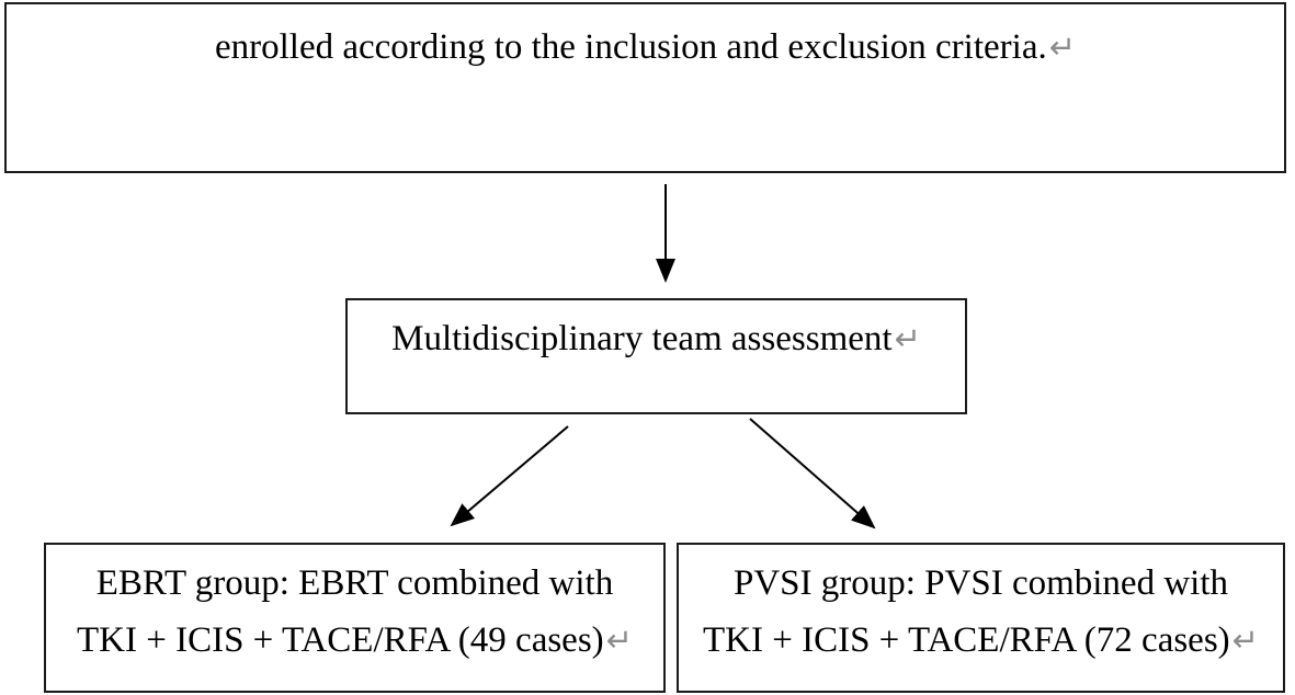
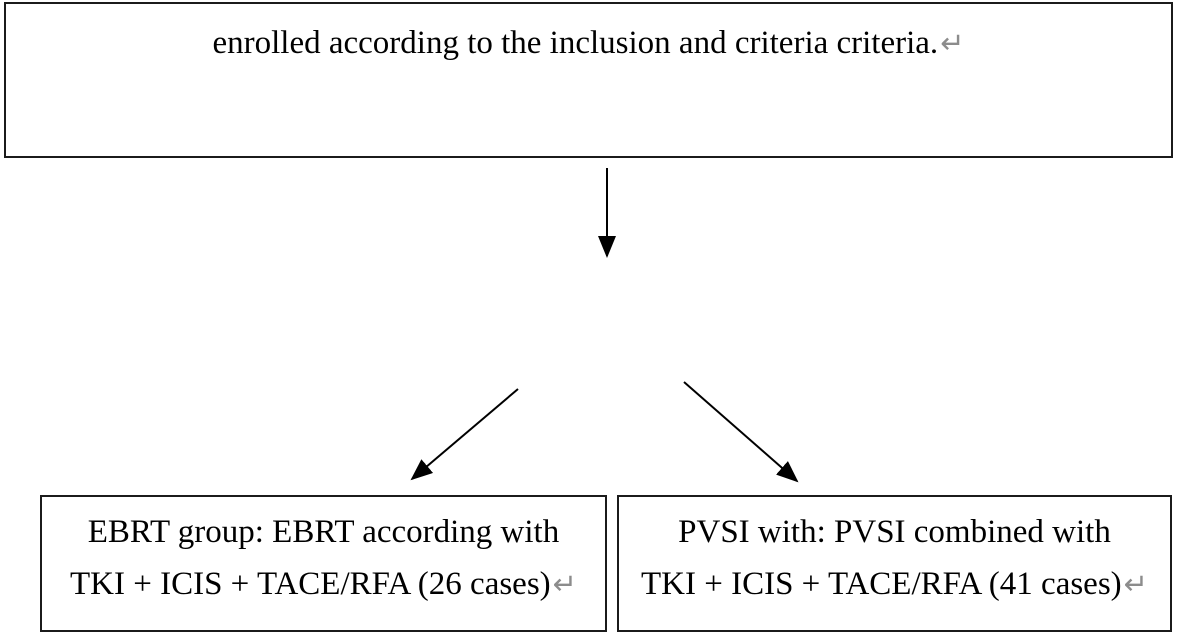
- enrolled according to the inclusion and exclusion criteria.↵
+ enrolled according to the inclusion and criteria criteria.↵
- Multidisciplinary team assessment↵
- EBRT group: EBRT combined with
+ EBRT group: EBRT according with
- TKI + ICIS + TACE/RFA (49 cases)↵
+ TKI + ICIS + TACE/RFA (26 cases)↵
- PVSI group: PVSI combined with
+ PVSI with: PVSI combined with
- TKI + ICIS + TACE/RFA (72 cases)↵
+ TKI + ICIS + TACE/RFA (41 cases)↵
